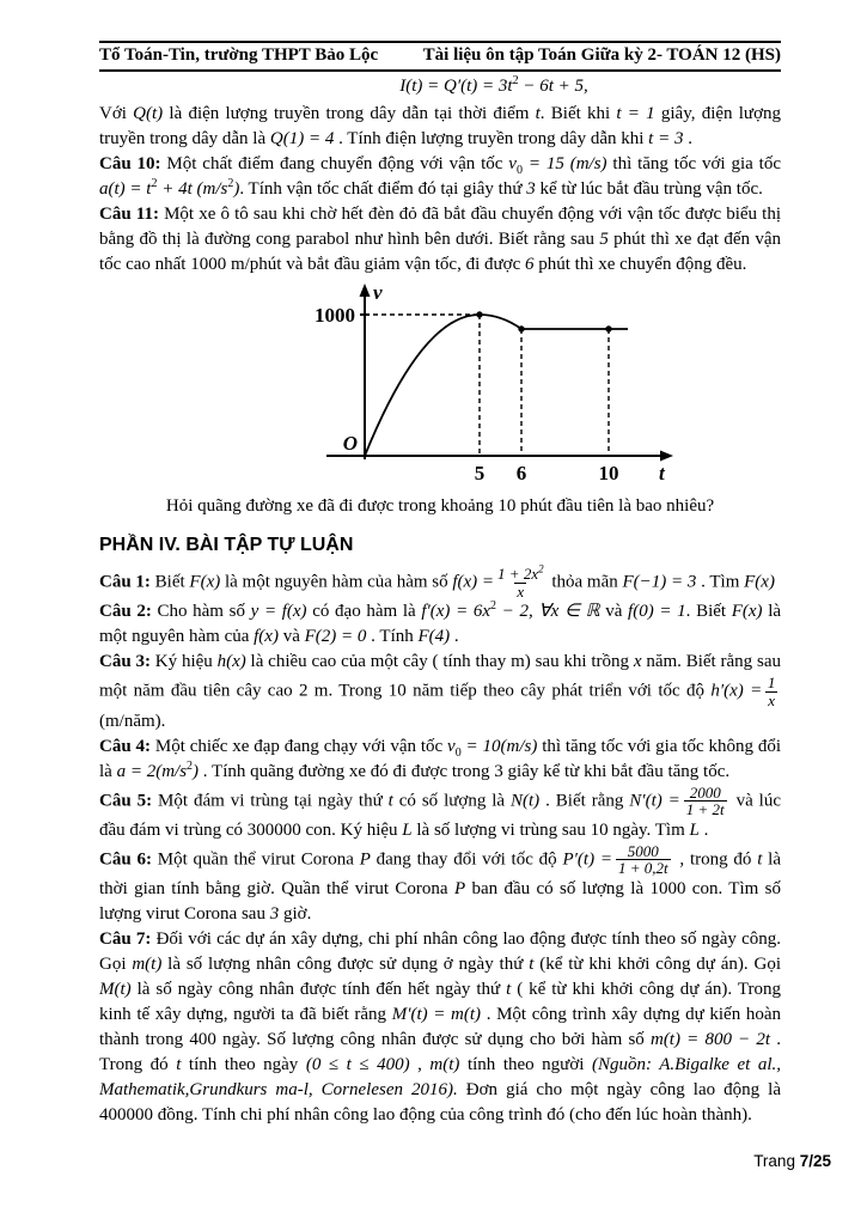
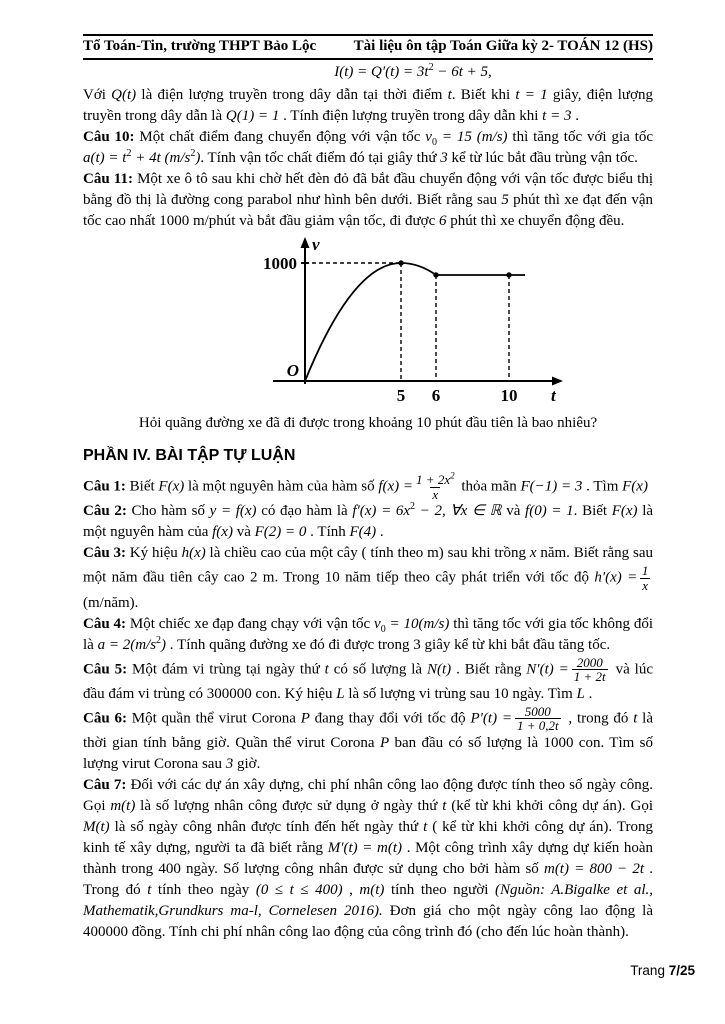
  Tổ Toán-Tin, trường THPT Bảo Lộc
  Tài liệu ôn tập Toán Giữa kỳ 2- TOÁN 12 (HS)
  I(t) = Q′(t) = 3t2 − 6t + 5,
- Với Q(t) là điện lượng truyền trong dây dẫn tại thời điểm t. Biết khi t = 1 giây, điện lượng truyền trong dây dẫn là Q(1) = 4 . Tính điện lượng truyền trong dây dẫn khi t = 3 .
+ Với Q(t) là điện lượng truyền trong dây dẫn tại thời điểm t. Biết khi t = 1 giây, điện lượng truyền trong dây dẫn là Q(1) = 1 . Tính điện lượng truyền trong dây dẫn khi t = 3 .
  Câu 10: Một chất điểm đang chuyển động với vận tốc v0 = 15 (m/s) thì tăng tốc với gia tốc a(t) = t2 + 4t (m/s2). Tính vận tốc chất điểm đó tại giây thứ 3 kể từ lúc bắt đầu trùng vận tốc.
  Câu 11: Một xe ô tô sau khi chờ hết đèn đỏ đã bắt đầu chuyển động với vận tốc được biểu thị bằng đồ thị là đường cong parabol như hình bên dưới. Biết rằng sau 5 phút thì xe đạt đến vận tốc cao nhất 1000 m/phút và bắt đầu giảm vận tốc, đi được 6 phút thì xe chuyển động đều.
  1000
  O
  5
  6
  10
  t
  v
  Hỏi quãng đường xe đã đi được trong khoảng 10 phút đầu tiên là bao nhiêu?
  PHẦN IV. BÀI TẬP TỰ LUẬN
  Câu 1: Biết F(x) là một nguyên hàm của hàm số f(x) =
  1 + 2x2
  x
  thỏa mãn F(−1) = 3 . Tìm F(x)
  Câu 2: Cho hàm số y = f(x) có đạo hàm là f′(x) = 6x2 − 2, ∀x ∈ ℝ và f(0) = 1. Biết F(x) là một nguyên hàm của f(x) và F(2) = 0 . Tính F(4) .
- Câu 3: Ký hiệu h(x) là chiều cao của một cây ( tính thay m) sau khi trồng x năm. Biết rằng sau một năm đầu tiên cây cao 2 m. Trong 10 năm tiếp theo cây phát triển với tốc độ h′(x) =
+ Câu 3: Ký hiệu h(x) là chiều cao của một cây ( tính theo m) sau khi trồng x năm. Biết rằng sau một năm đầu tiên cây cao 2 m. Trong 10 năm tiếp theo cây phát triển với tốc độ h′(x) =
  1
  x
  (m/năm).
  Câu 4: Một chiếc xe đạp đang chạy với vận tốc v0 = 10(m/s) thì tăng tốc với gia tốc không đổi là a = 2(m/s2) . Tính quãng đường xe đó đi được trong 3 giây kể từ khi bắt đầu tăng tốc.
  Câu 5: Một đám vi trùng tại ngày thứ t có số lượng là N(t) . Biết rằng N′(t) =
  2000
  1 + 2t
  và lúc đầu đám vi trùng có 300000 con. Ký hiệu L là số lượng vi trùng sau 10 ngày. Tìm L .
  Câu 6: Một quần thể virut Corona P đang thay đổi với tốc độ P′(t) =
  5000
  1 + 0,2t
  , trong đó t là thời gian tính bằng giờ. Quần thể virut Corona P ban đầu có số lượng là 1000 con. Tìm số lượng virut Corona sau 3 giờ.
  Câu 7: Đối với các dự án xây dựng, chi phí nhân công lao động được tính theo số ngày công. Gọi m(t) là số lượng nhân công được sử dụng ở ngày thứ t (kể từ khi khởi công dự án). Gọi M(t) là số ngày công nhân được tính đến hết ngày thứ t ( kể từ khi khởi công dự án). Trong kinh tế xây dựng, người ta đã biết rằng M′(t) = m(t) . Một công trình xây dựng dự kiến hoàn thành trong 400 ngày. Số lượng công nhân được sử dụng cho bởi hàm số m(t) = 800 − 2t . Trong đó t tính theo ngày (0 ≤ t ≤ 400) , m(t) tính theo người (Nguồn: A.Bigalke et al., Mathematik,Grundkurs ma-l, Cornelesen 2016). Đơn giá cho một ngày công lao động là 400000 đồng. Tính chi phí nhân công lao động của công trình đó (cho đến lúc hoàn thành).
  Trang 7/25
